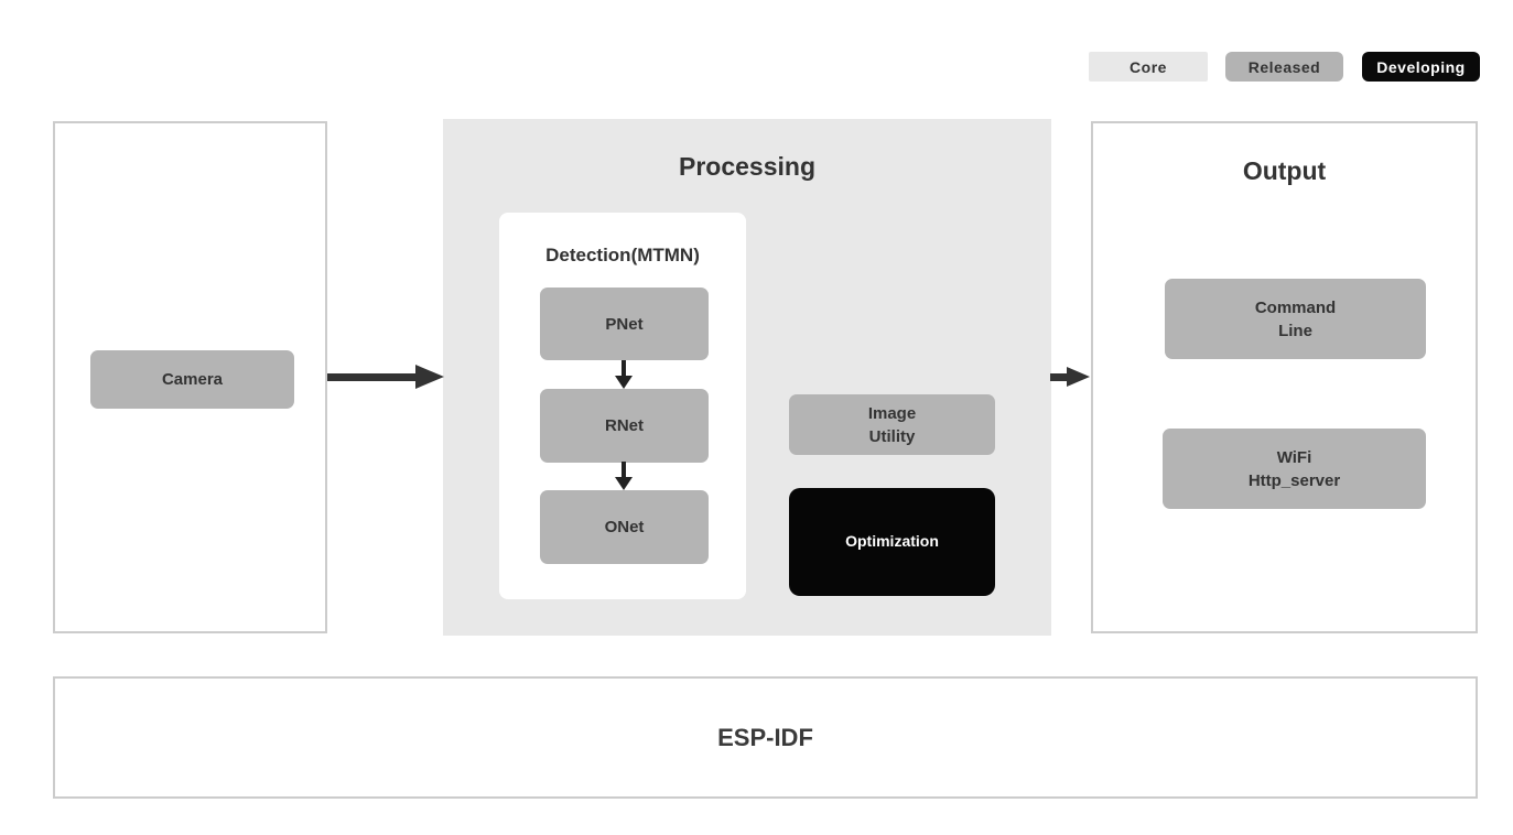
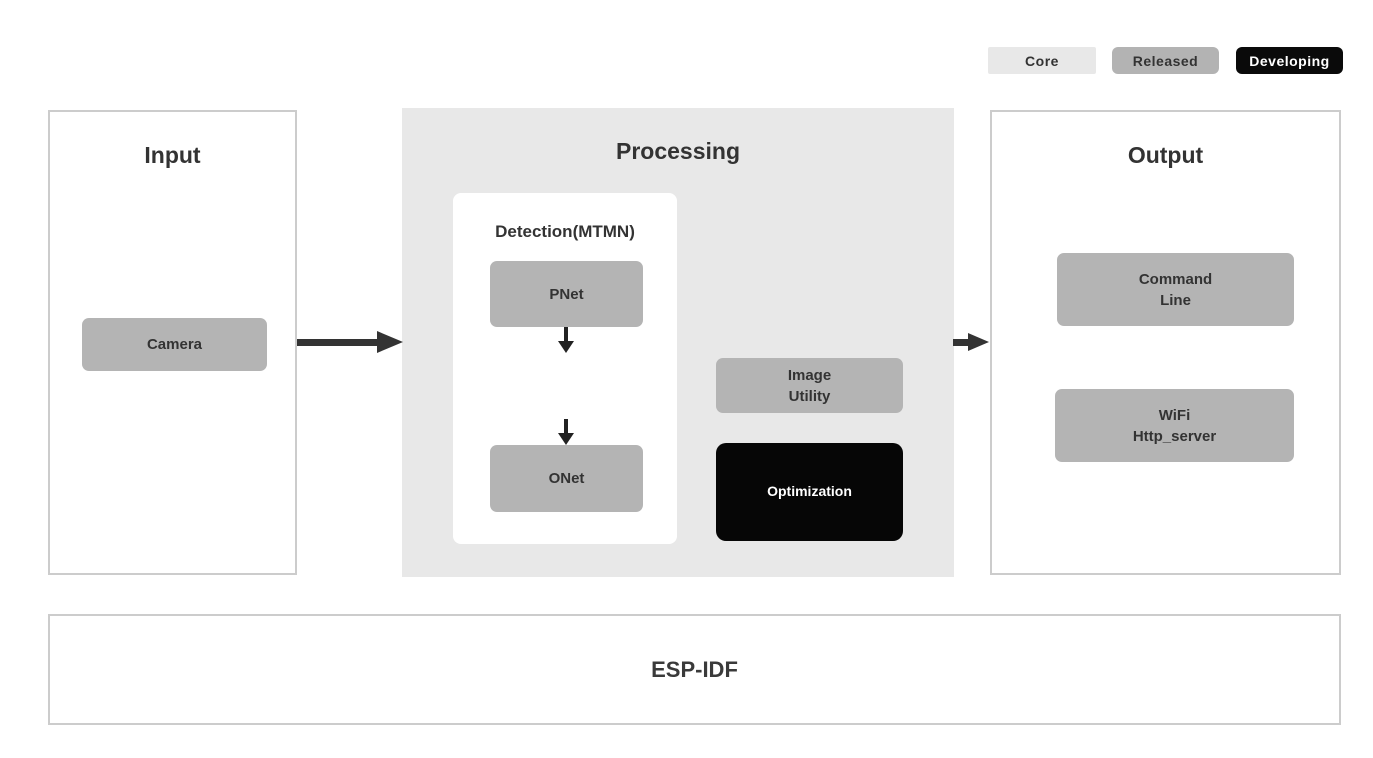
  Core
  Released
  Developing
+ Input
  Camera
  Processing
  Detection(MTMN)
  PNet
- RNet
  ONet
  Image
  Utility
  Optimization
  Output
  Command
  Line
  WiFi
  Http_server
  ESP-IDF
